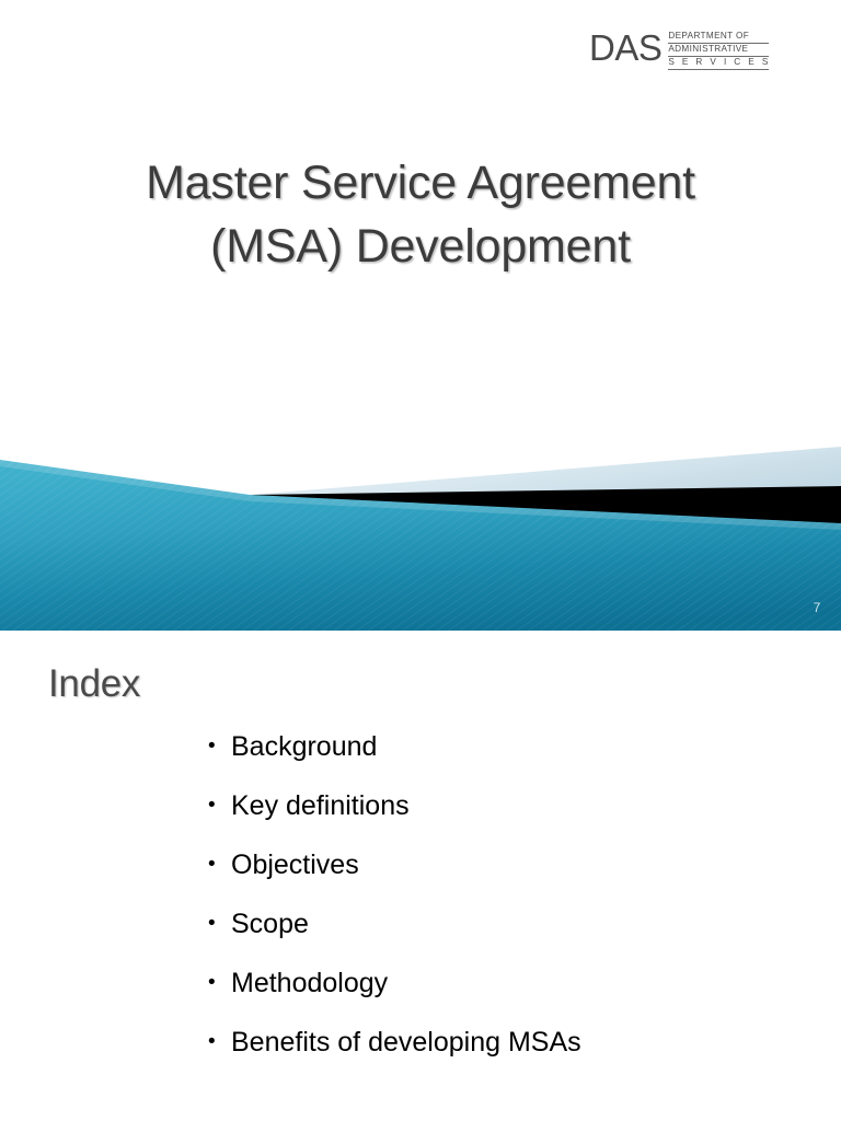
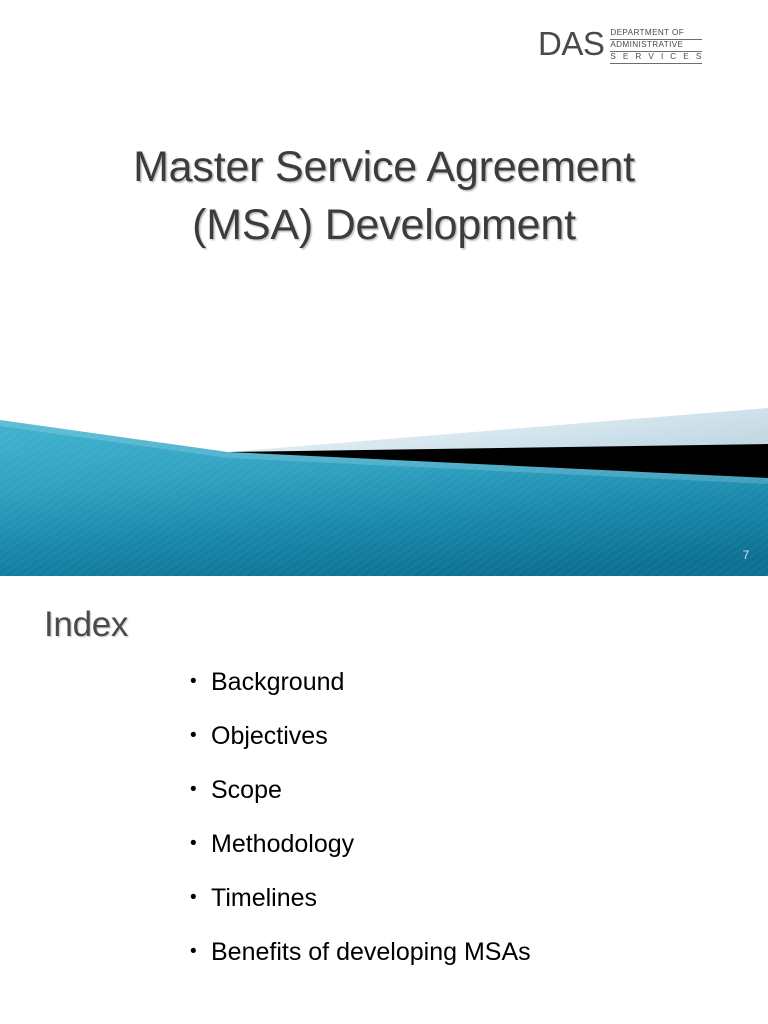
  DAS
  DEPARTMENT OF
  ADMINISTRATIVE
  S E R V I C E S
  Master Service Agreement
  (MSA) Development
  7
  Index
  Background
- Key definitions
  Objectives
  Scope
  Methodology
+ Timelines
  Benefits of developing MSAs
